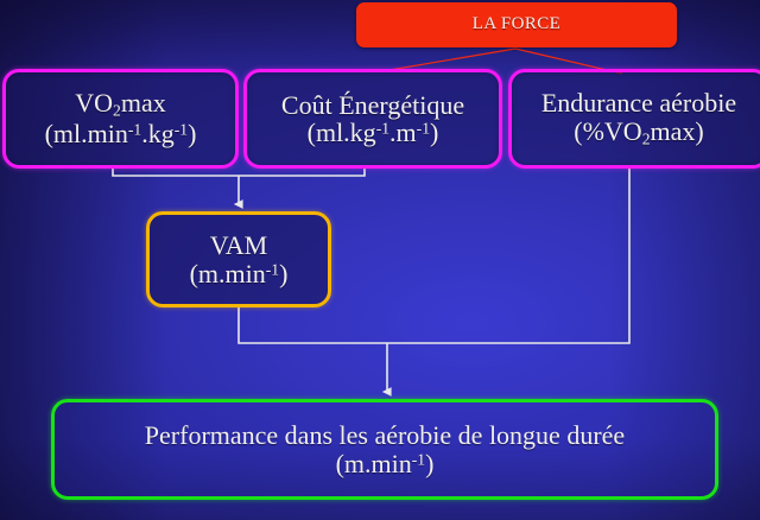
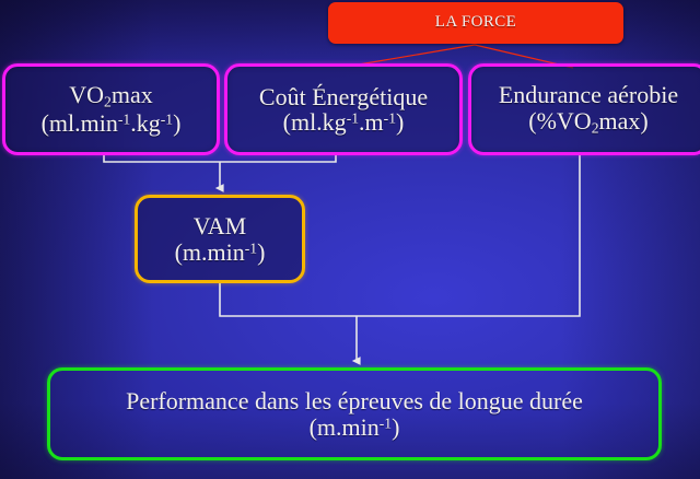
  LA FORCE
  VO2max
  (ml.min-1.kg-1)
  Coût Énergétique
  (ml.kg-1.m-1)
  Endurance aérobie
  (%VO2max)
  VAM
  (m.min-1)
- Performance dans les aérobie de longue durée
+ Performance dans les épreuves de longue durée
  (m.min-1)
